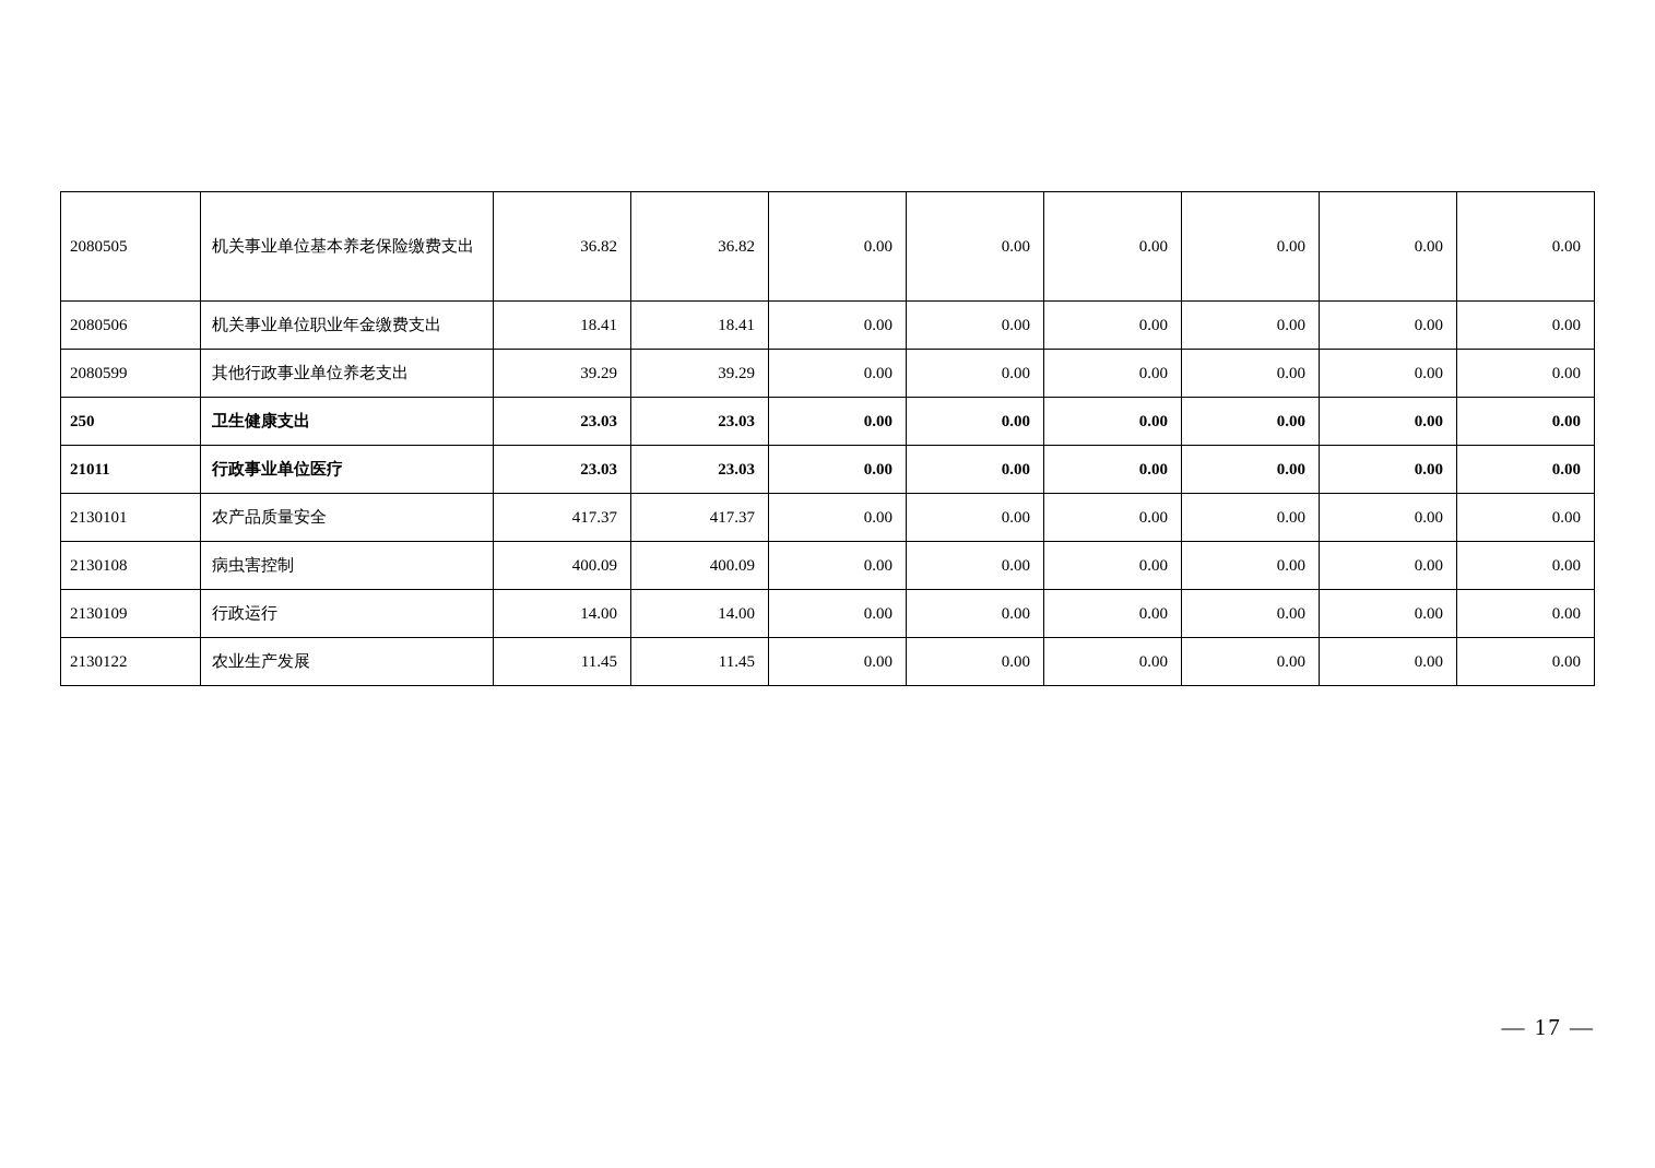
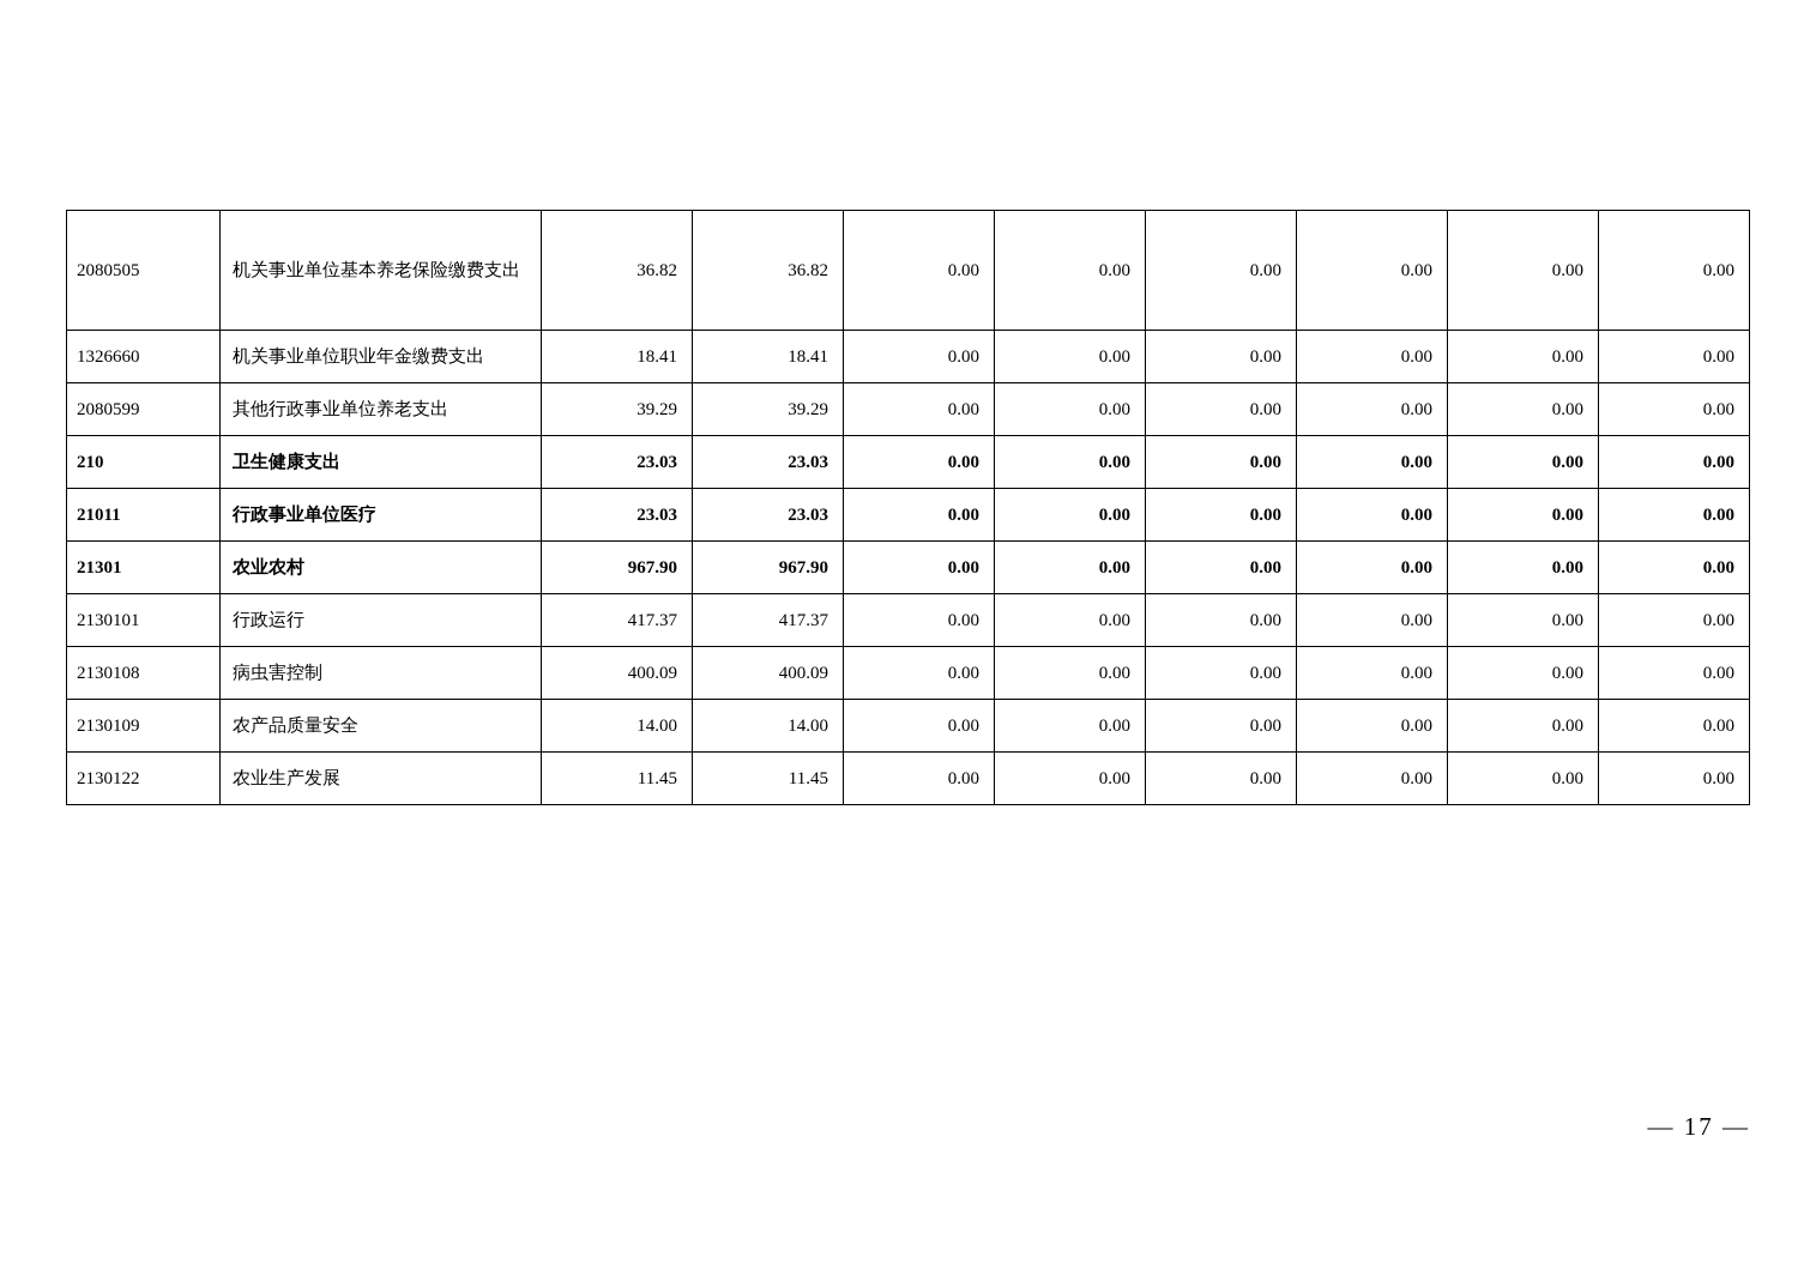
  2080505	机关事业单位基本养老保险缴费支出	36.82	36.82	0.00	0.00	0.00	0.00	0.00	0.00
- 2080506	机关事业单位职业年金缴费支出	18.41	18.41	0.00	0.00	0.00	0.00	0.00	0.00
+ 1326660	机关事业单位职业年金缴费支出	18.41	18.41	0.00	0.00	0.00	0.00	0.00	0.00
  2080599	其他行政事业单位养老支出	39.29	39.29	0.00	0.00	0.00	0.00	0.00	0.00
- 250	卫生健康支出	23.03	23.03	0.00	0.00	0.00	0.00	0.00	0.00
+ 210	卫生健康支出	23.03	23.03	0.00	0.00	0.00	0.00	0.00	0.00
  21011	行政事业单位医疗	23.03	23.03	0.00	0.00	0.00	0.00	0.00	0.00
+ 21301	农业农村	967.90	967.90	0.00	0.00	0.00	0.00	0.00	0.00
- 2130101	农产品质量安全	417.37	417.37	0.00	0.00	0.00	0.00	0.00	0.00
+ 2130101	行政运行	417.37	417.37	0.00	0.00	0.00	0.00	0.00	0.00
  2130108	病虫害控制	400.09	400.09	0.00	0.00	0.00	0.00	0.00	0.00
- 2130109	行政运行	14.00	14.00	0.00	0.00	0.00	0.00	0.00	0.00
+ 2130109	农产品质量安全	14.00	14.00	0.00	0.00	0.00	0.00	0.00	0.00
  2130122	农业生产发展	11.45	11.45	0.00	0.00	0.00	0.00	0.00	0.00
  — 17 —
